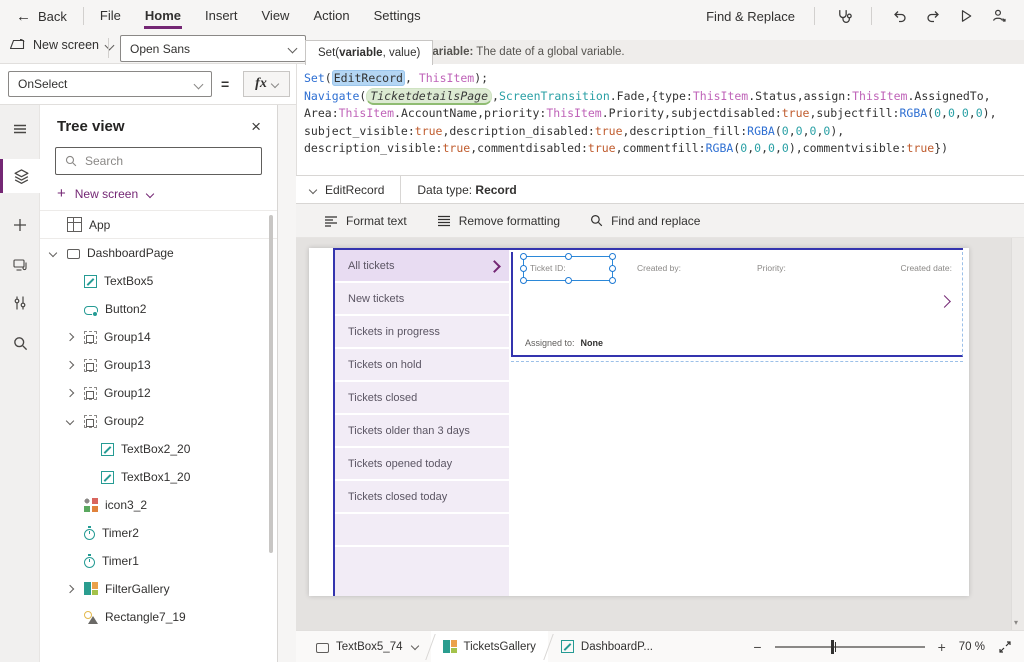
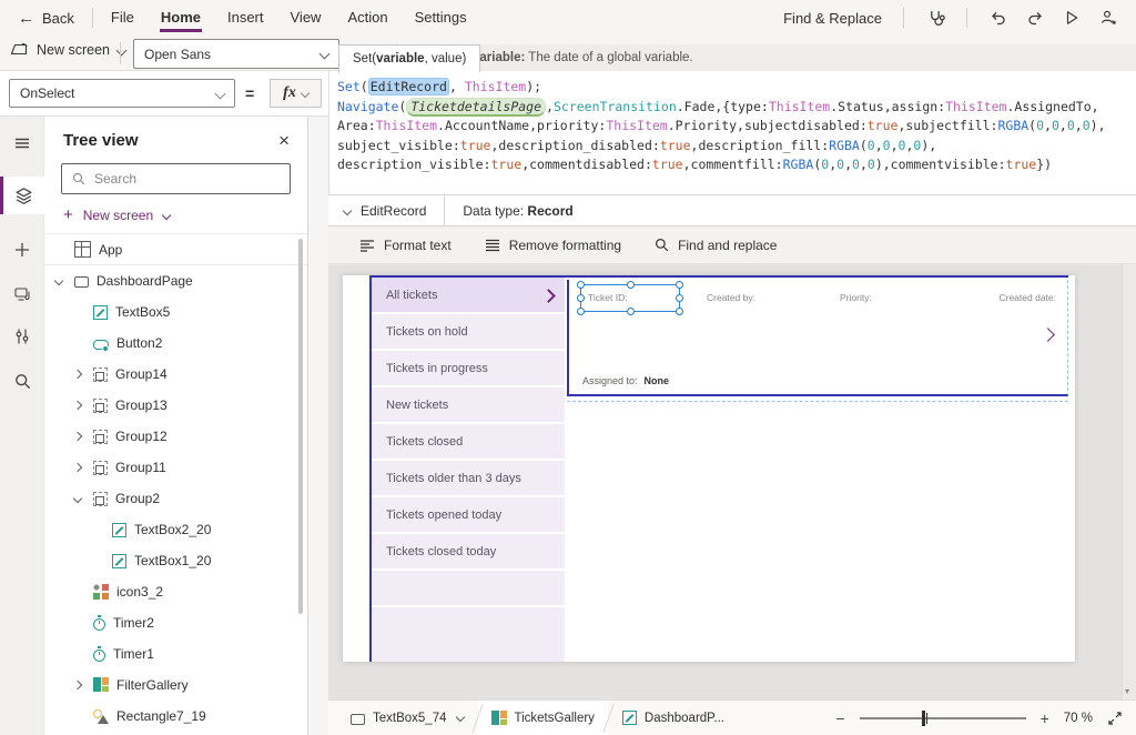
  ←
  Back
  File
  Home
  Insert
  View
  Action
  Settings
  Find & Replace
  New screen
  Open Sans
  Set(variable, value)
  ariable: The date of a global variable.
  OnSelect
  =
  fx
  Set( EditRecord , ThisItem);
  Navigate( TicketdetailsPage ,ScreenTransition.Fade,{type:ThisItem.Status,assign:ThisItem.AssignedTo,
  Area:ThisItem.AccountName,priority:ThisItem.Priority,subjectdisabled:true,subjectfill:RGBA(0,0,0,0),
  subject_visible:true,description_disabled:true,description_fill:RGBA(0,0,0,0),
  description_visible:true,commentdisabled:true,commentfill:RGBA(0,0,0,0),commentvisible:true})
  EditRecord
  Data type: Record
  Format text
  Remove formatting
  Find and replace
  Tree view
  ×
  Search
  +
  New screen
  App
  DashboardPage
  TextBox5
  Button2
  Group14
  Group13
  Group12
+ Group11
  Group2
  TextBox2_20
  TextBox1_20
  icon3_2
  Timer2
  Timer1
  FilterGallery
  Rectangle7_19
  All tickets
- New tickets
+ Tickets on hold
  Tickets in progress
- Tickets on hold
+ New tickets
  Tickets closed
  Tickets older than 3 days
  Tickets opened today
  Tickets closed today
  Ticket ID:
  Created by:
  Priority:
  Created date:
  Assigned to: None
  ▾
  TextBox5_74
  TicketsGallery
  DashboardP...
  −
  +
  70 %
